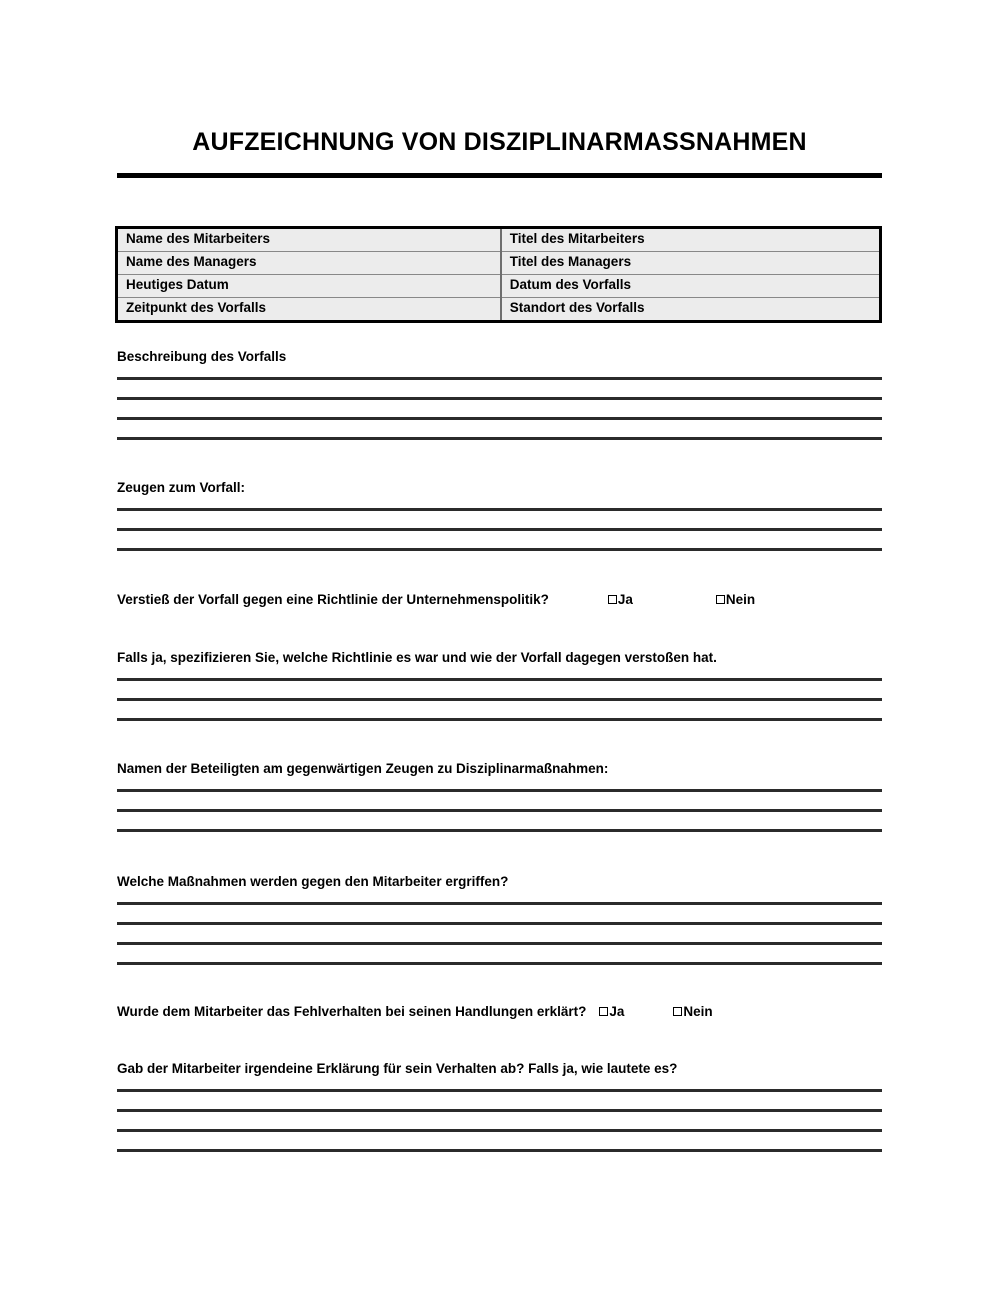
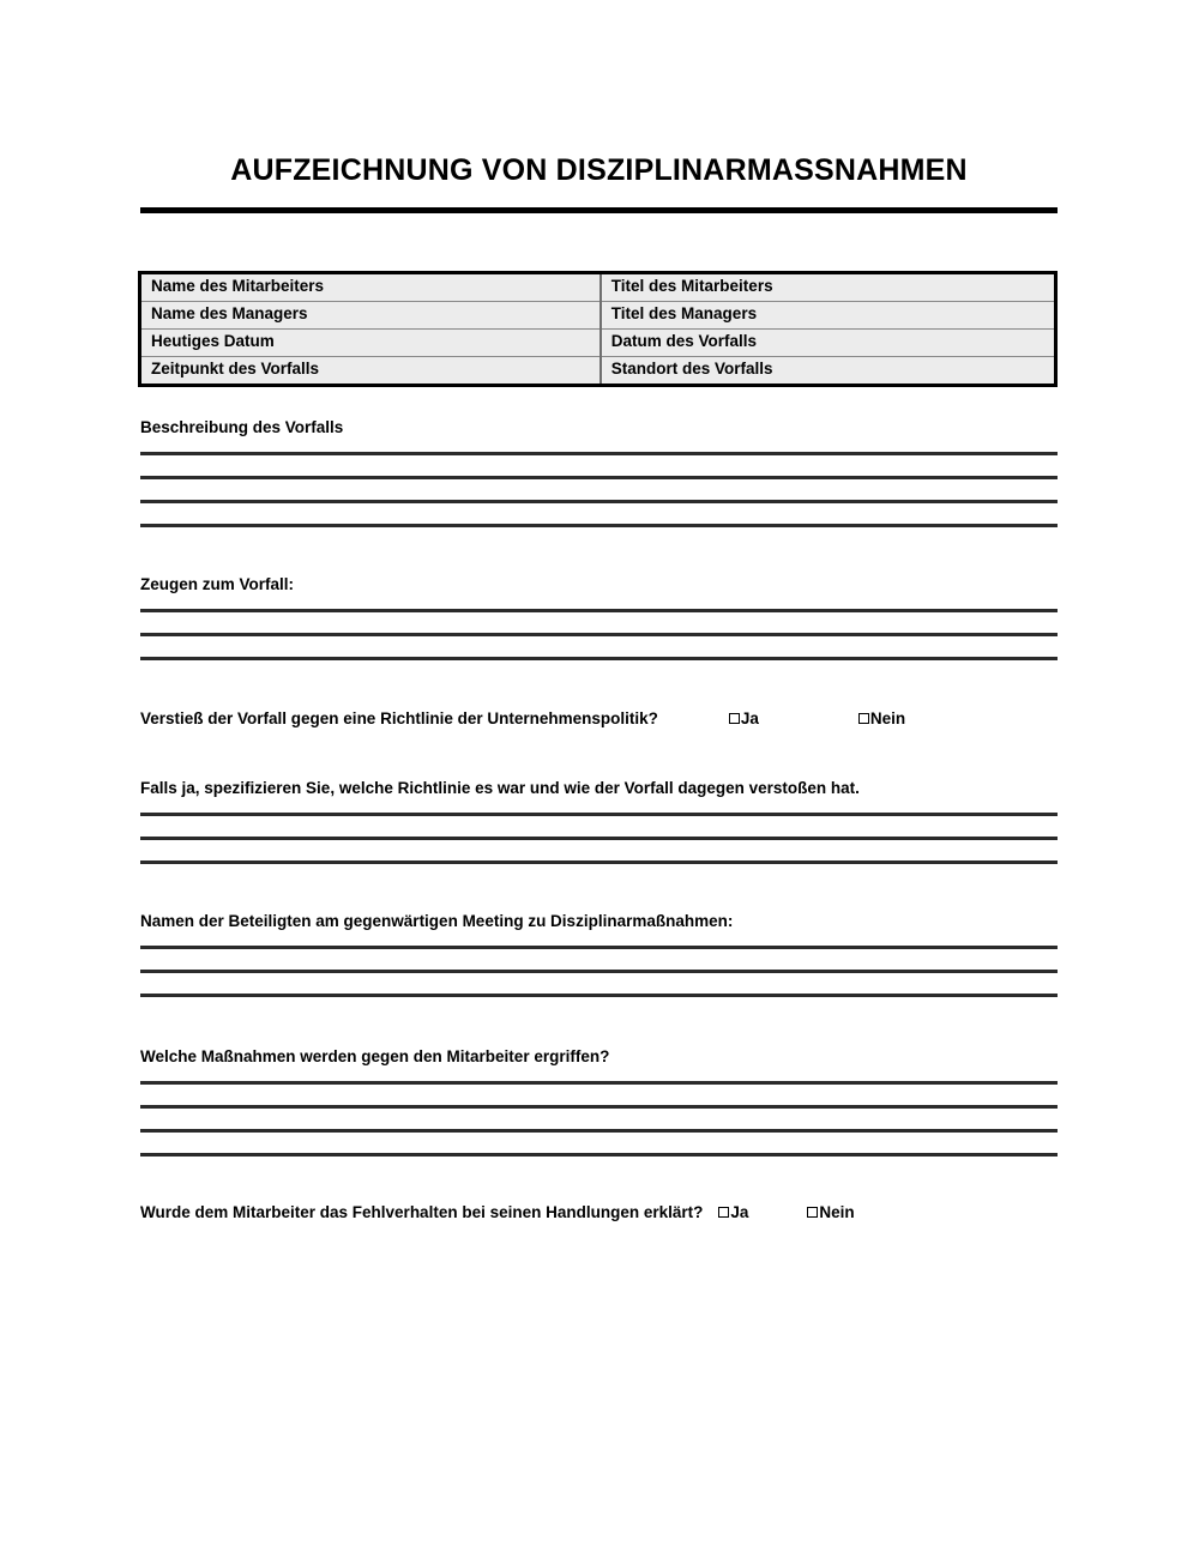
  AUFZEICHNUNG VON DISZIPLINARMASSNAHMEN
  Name des Mitarbeiters	Titel des Mitarbeiters
  Name des Managers	Titel des Managers
  Heutiges Datum	Datum des Vorfalls
  Zeitpunkt des Vorfalls	Standort des Vorfalls
  Beschreibung des Vorfalls
  Zeugen zum Vorfall:
  Verstieß der Vorfall gegen eine Richtlinie der Unternehmenspolitik?
  Ja
  Nein
  Falls ja, spezifizieren Sie, welche Richtlinie es war und wie der Vorfall dagegen verstoßen hat.
- Namen der Beteiligten am gegenwärtigen Zeugen zu Disziplinarmaßnahmen:
+ Namen der Beteiligten am gegenwärtigen Meeting zu Disziplinarmaßnahmen:
  Welche Maßnahmen werden gegen den Mitarbeiter ergriffen?
  Wurde dem Mitarbeiter das Fehlverhalten bei seinen Handlungen erklärt?
  Ja
  Nein
- Gab der Mitarbeiter irgendeine Erklärung für sein Verhalten ab? Falls ja, wie lautete es?
